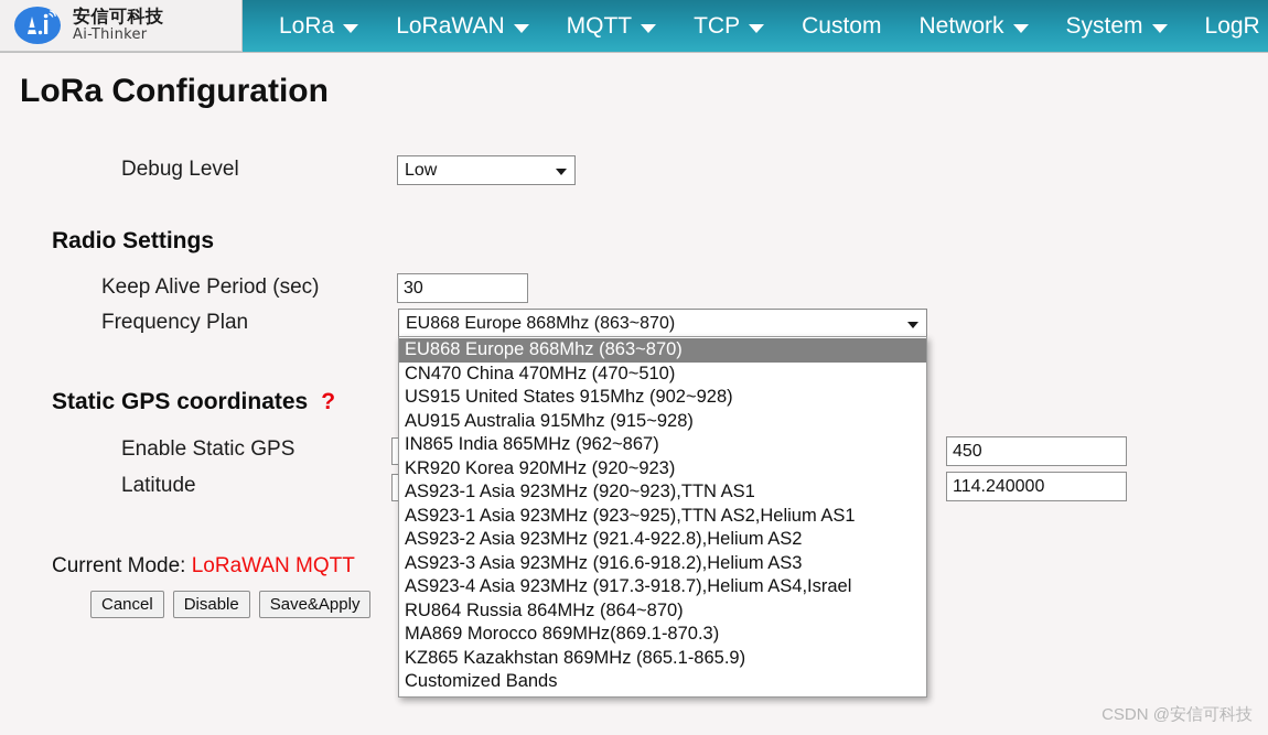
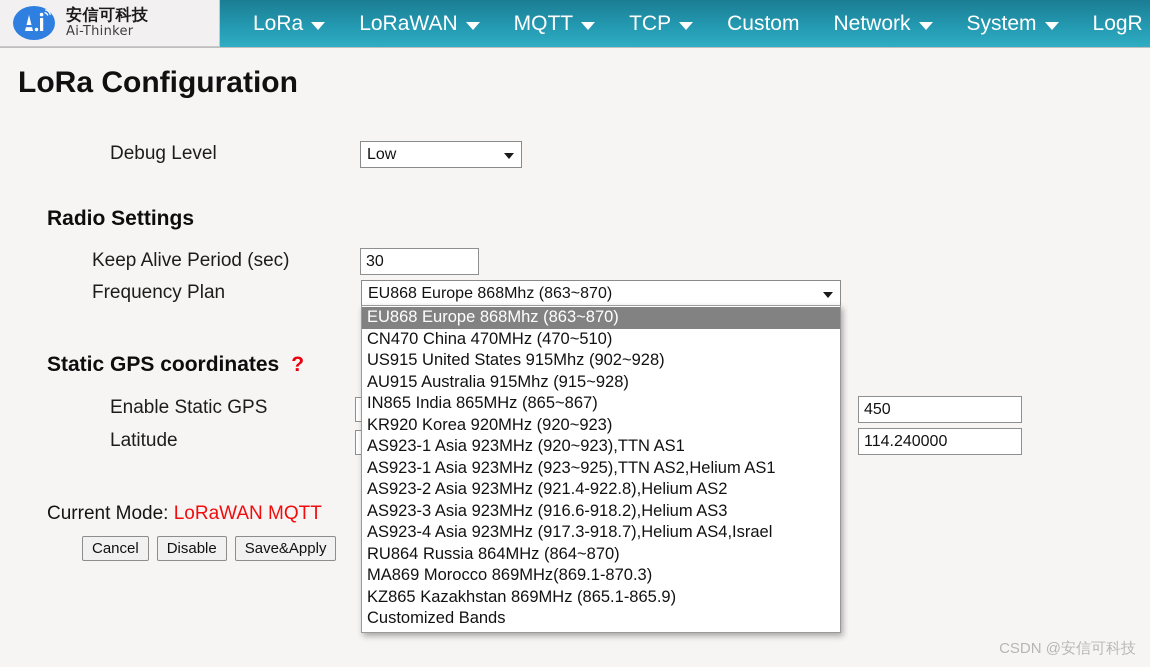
  安信可科技
  Ai-Thinker
  LoRa
  LoRaWAN
  MQTT
  TCP
  Custom
  Network
  System
  LogR
  LoRa Configuration
  Debug Level
  Low
  Radio Settings
  Keep Alive Period (sec)
  30
  Frequency Plan
  EU868 Europe 868Mhz (863~870)
  Static GPS coordinates ?
  Enable Static GPS
  Latitude
  450
  114.240000
  Current Mode: LoRaWAN MQTT
  Cancel
  Disable
  Save&Apply
  EU868 Europe 868Mhz (863~870)
  CN470 China 470MHz (470~510)
  US915 United States 915Mhz (902~928)
  AU915 Australia 915Mhz (915~928)
- IN865 India 865MHz (962~867)
+ IN865 India 865MHz (865~867)
  KR920 Korea 920MHz (920~923)
  AS923-1 Asia 923MHz (920~923),TTN AS1
  AS923-1 Asia 923MHz (923~925),TTN AS2,Helium AS1
  AS923-2 Asia 923MHz (921.4-922.8),Helium AS2
  AS923-3 Asia 923MHz (916.6-918.2),Helium AS3
  AS923-4 Asia 923MHz (917.3-918.7),Helium AS4,Israel
  RU864 Russia 864MHz (864~870)
  MA869 Morocco 869MHz(869.1-870.3)
  KZ865 Kazakhstan 869MHz (865.1-865.9)
  Customized Bands
  CSDN @安信可科技
